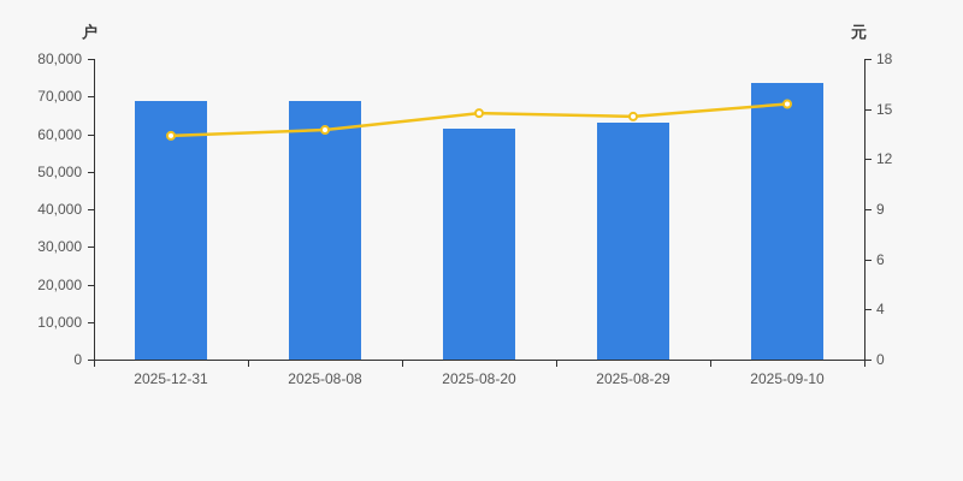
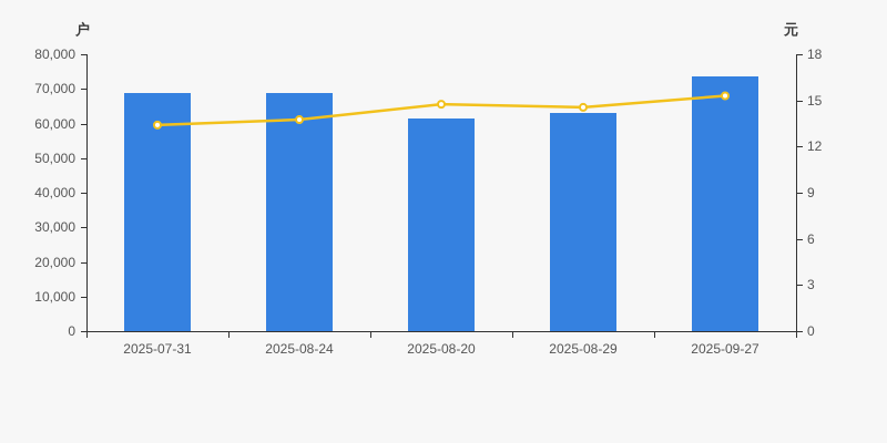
  户
  元
  0
  10,000
  20,000
  30,000
  40,000
  50,000
  60,000
  70,000
  80,000
  0
- 4
+ 3
  6
  9
  12
  15
  18
- 2025-12-31
+ 2025-07-31
- 2025-08-08
+ 2025-08-24
  2025-08-20
  2025-08-29
- 2025-09-10
+ 2025-09-27
